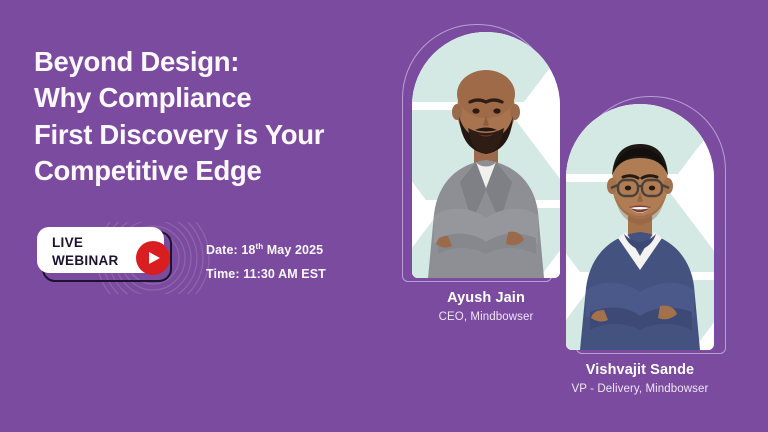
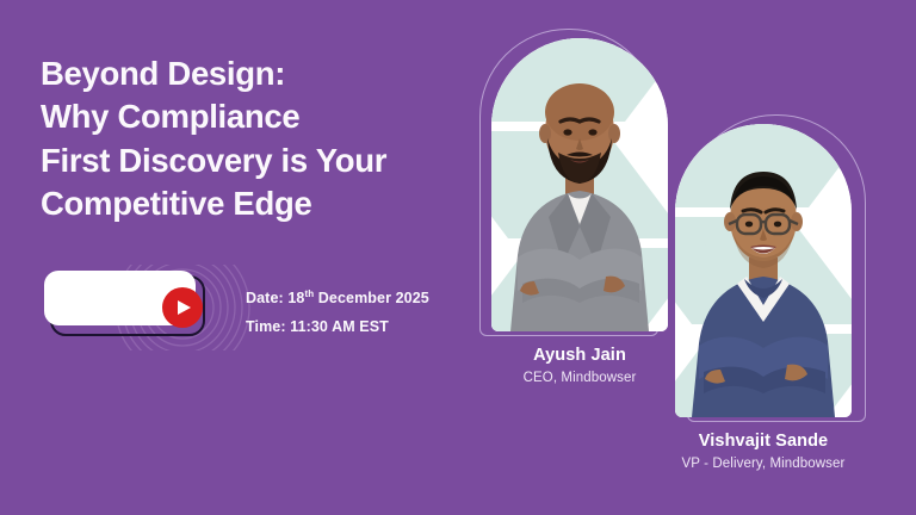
  Beyond Design:
  Why Compliance
  First Discovery is Your
  Competitive Edge
  Ayush Jain
  CEO, Mindbowser
  Vishvajit Sande
  VP - Delivery, Mindbowser
- LIVE
- WEBINAR
- Date: 18th May 2025
+ Date: 18th December 2025
  Time: 11:30 AM EST
